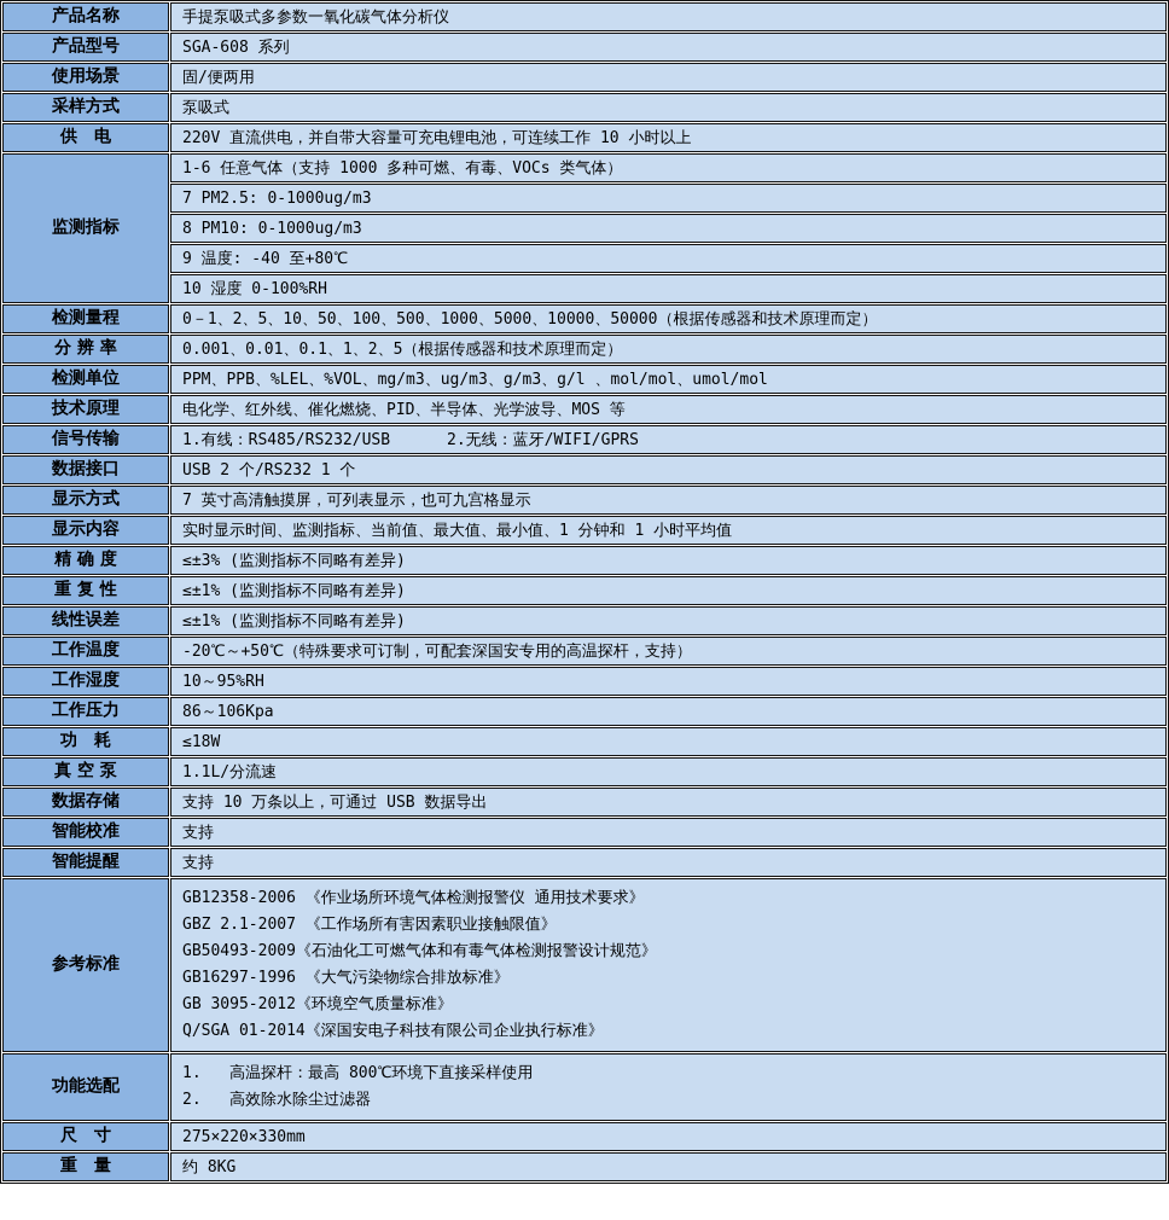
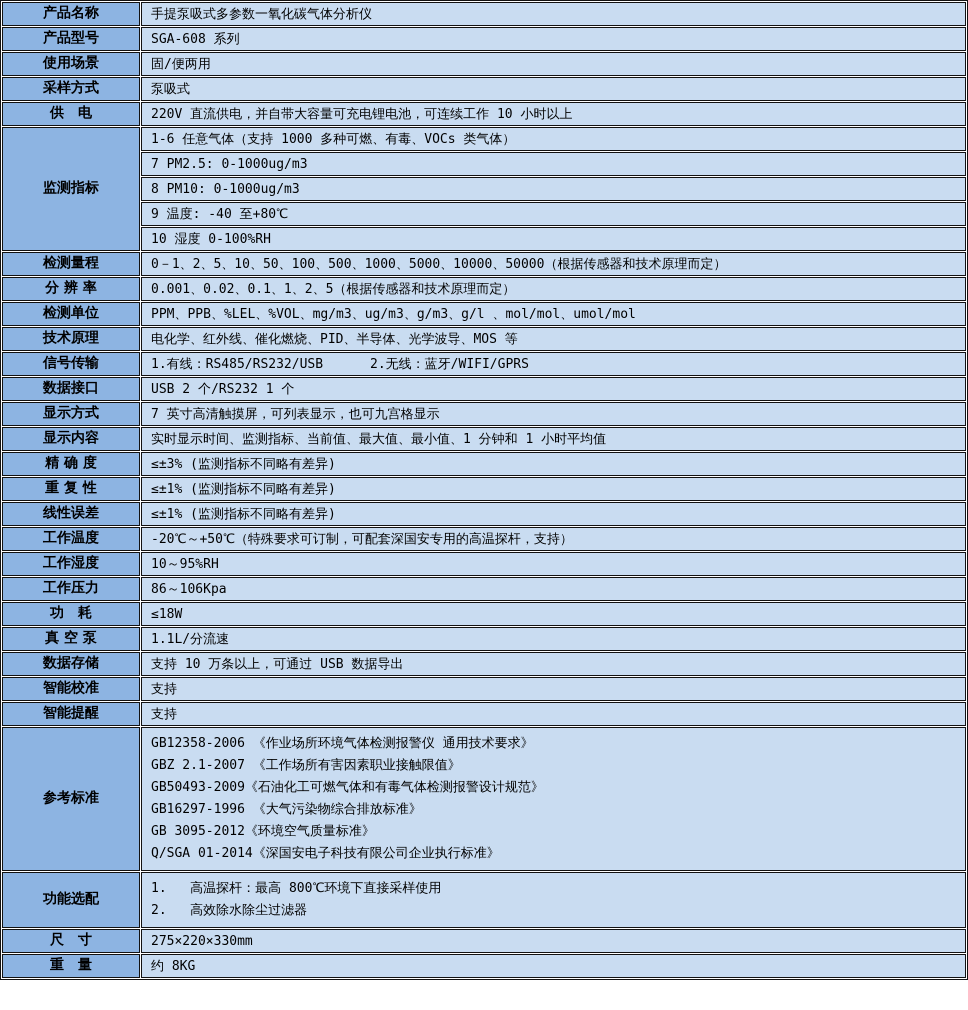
  产品名称	手提泵吸式多参数一氧化碳气体分析仪
  产品型号	SGA-608 系列
  使用场景	固/便两用
  采样方式	泵吸式
  供 电	220V 直流供电，并自带大容量可充电锂电池，可连续工作 10 小时以上
  监测指标	1-6 任意气体（支持 1000 多种可燃、有毒、VOCs 类气体）
  7 PM2.5: 0-1000ug/m3
  8 PM10: 0-1000ug/m3
  9 温度: -40 至+80℃
  10 湿度 0-100%RH
  检测量程	0－1、2、5、10、50、100、500、1000、5000、10000、50000（根据传感器和技术原理而定）
- 分 辨 率	0.001、0.01、0.1、1、2、5（根据传感器和技术原理而定）
+ 分 辨 率	0.001、0.02、0.1、1、2、5（根据传感器和技术原理而定）
  检测单位	PPM、PPB、%LEL、%VOL、mg/m3、ug/m3、g/m3、g/l 、mol/mol、umol/mol
  技术原理	电化学、红外线、催化燃烧、PID、半导体、光学波导、MOS 等
  信号传输	1.有线：RS485/RS232/USB 2.无线：蓝牙/WIFI/GPRS
  数据接口	USB 2 个/RS232 1 个
  显示方式	7 英寸高清触摸屏，可列表显示，也可九宫格显示
  显示内容	实时显示时间、监测指标、当前值、最大值、最小值、1 分钟和 1 小时平均值
  精 确 度	≤±3% (监测指标不同略有差异)
  重 复 性	≤±1% (监测指标不同略有差异)
  线性误差	≤±1% (监测指标不同略有差异)
  工作温度	-20℃～+50℃（特殊要求可订制，可配套深国安专用的高温探杆，支持）
  工作湿度	10～95%RH
  工作压力	86～106Kpa
  功 耗	≤18W
  真 空 泵	1.1L/分流速
  数据存储	支持 10 万条以上，可通过 USB 数据导出
  智能校准	支持
  智能提醒	支持
  参考标准	GB12358-2006 《作业场所环境气体检测报警仪 通用技术要求》GBZ 2.1-2007 《工作场所有害因素职业接触限值》GB50493-2009《石油化工可燃气体和有毒气体检测报警设计规范》GB16297-1996 《大气污染物综合排放标准》GB 3095-2012《环境空气质量标准》Q/SGA 01-2014《深国安电子科技有限公司企业执行标准》
  功能选配	1. 高温探杆：最高 800℃环境下直接采样使用2. 高效除水除尘过滤器
  尺 寸	275×220×330mm
  重 量	约 8KG
